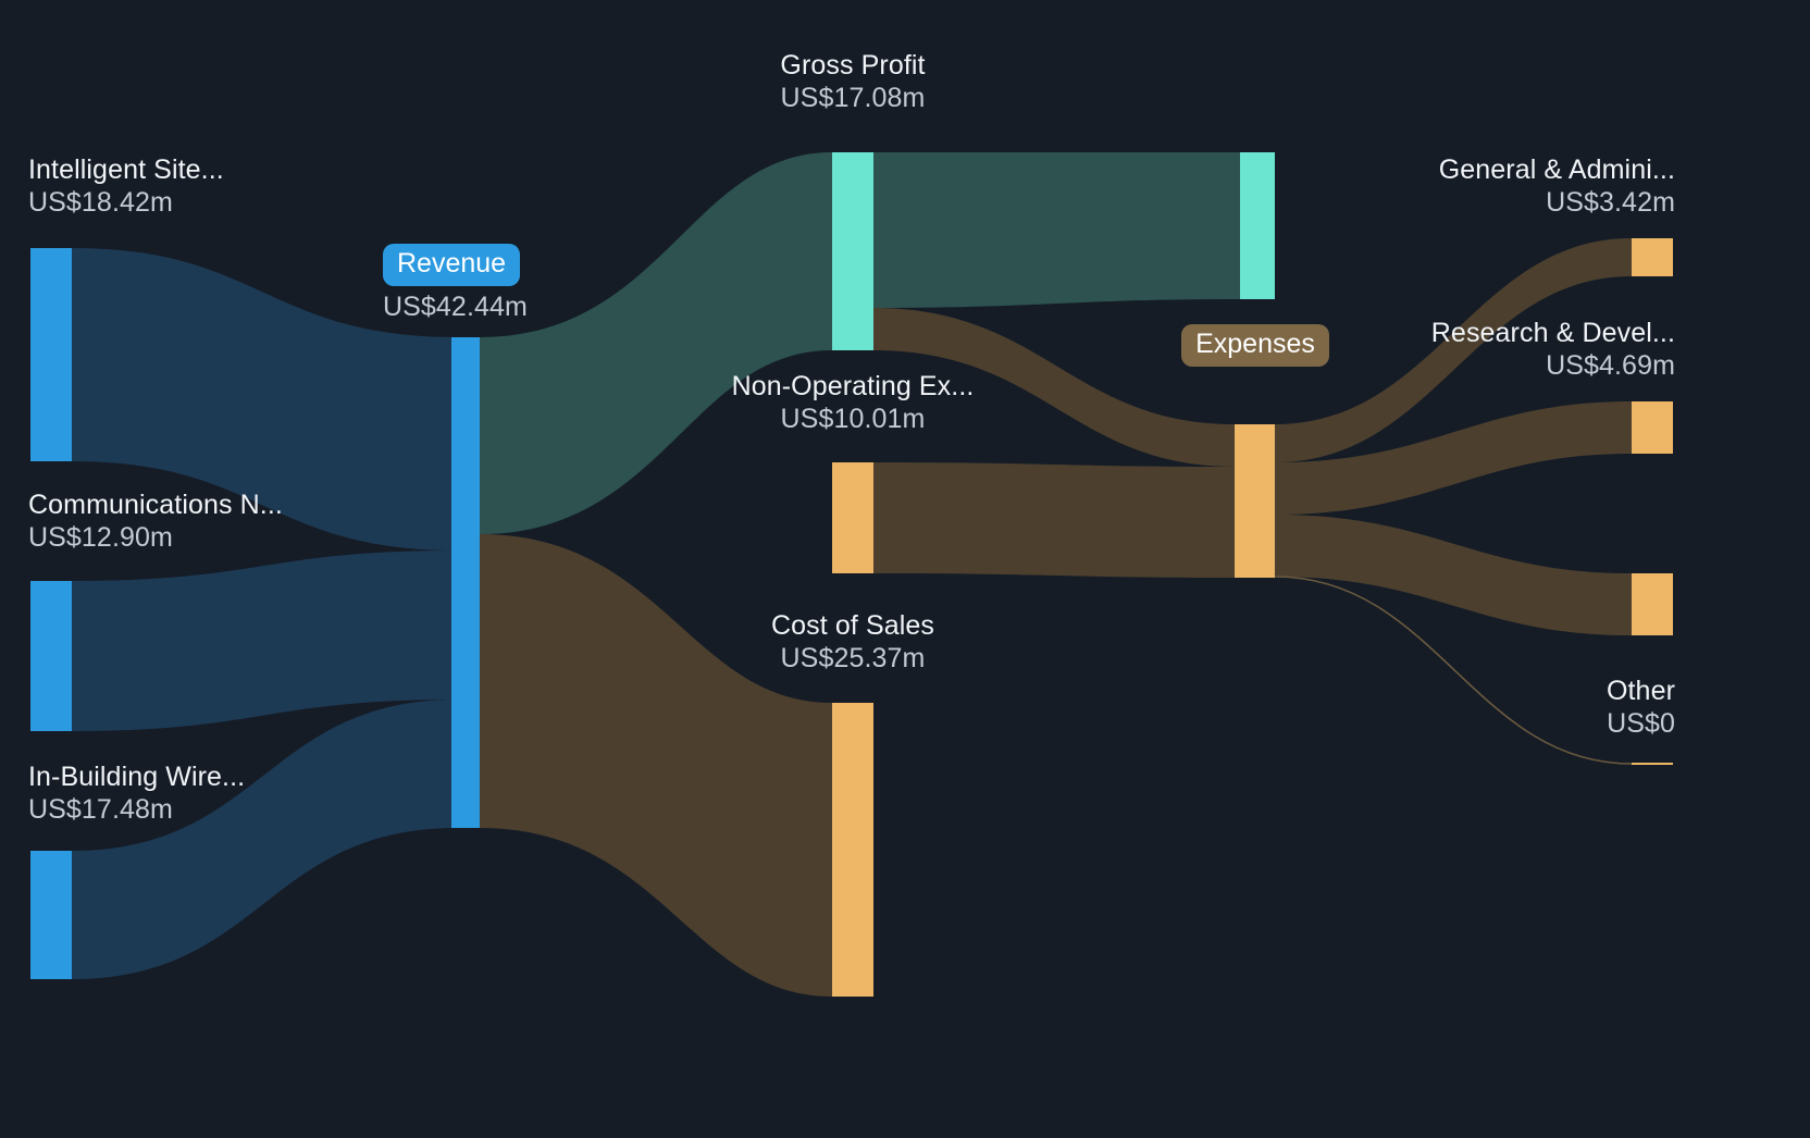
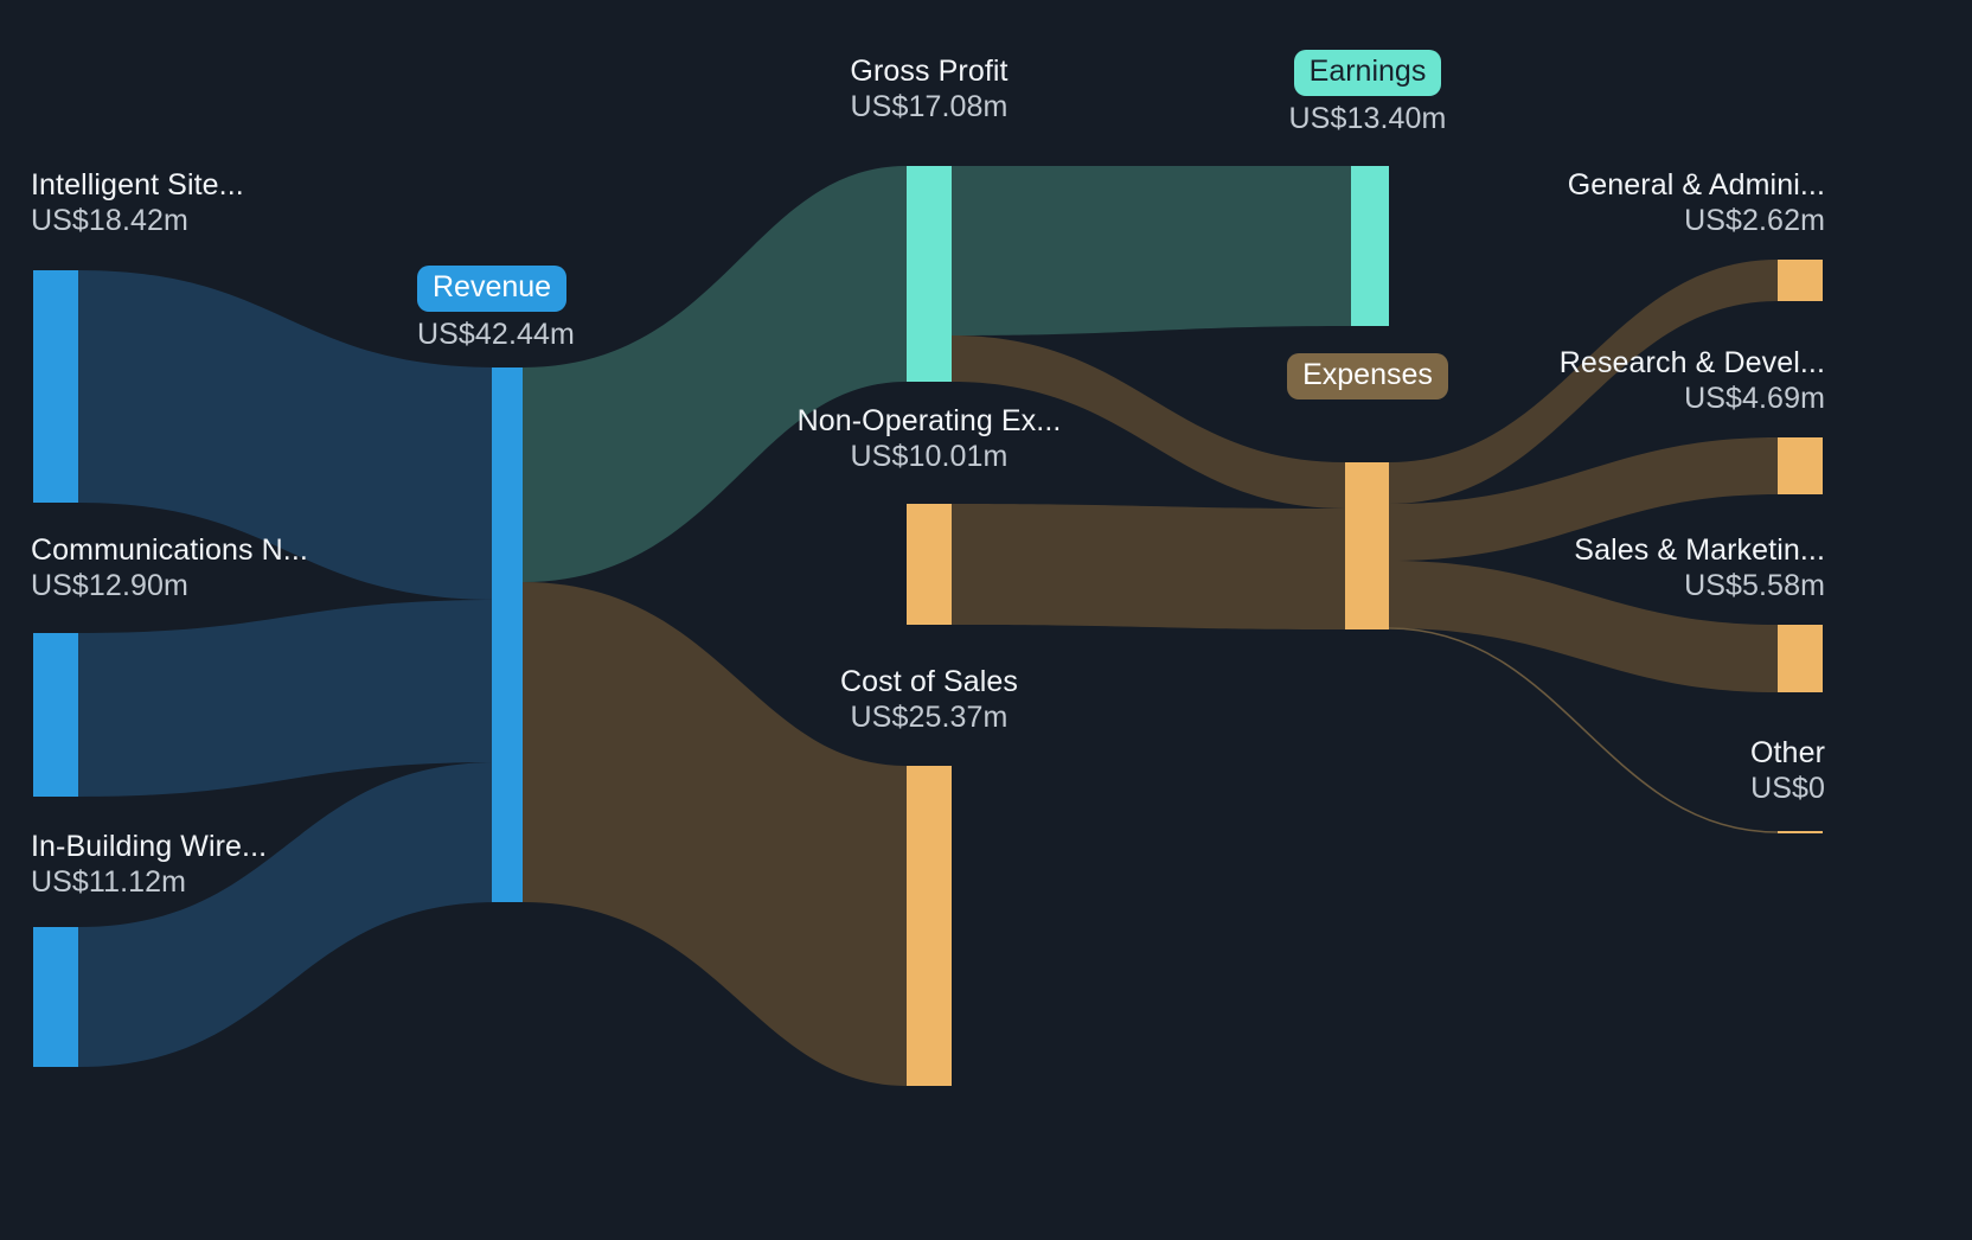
  Intelligent Site...
  US$18.42m
  Communications N...
  US$12.90m
  In-Building Wire...
- US$17.48m
+ US$11.12m
  Revenue
  US$42.44m
  Gross Profit
  US$17.08m
  Non-Operating Ex...
  US$10.01m
  Cost of Sales
  US$25.37m
+ Earnings
+ US$13.40m
  Expenses
  General & Admini...
- US$3.42m
+ US$2.62m
  Research & Devel...
  US$4.69m
+ Sales & Marketin...
+ US$5.58m
  Other
  US$0
